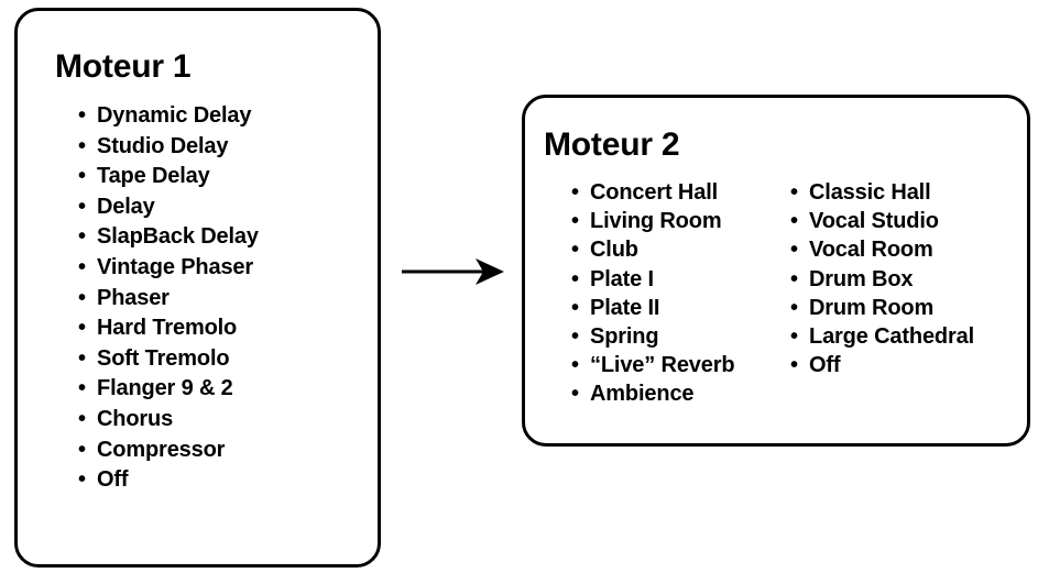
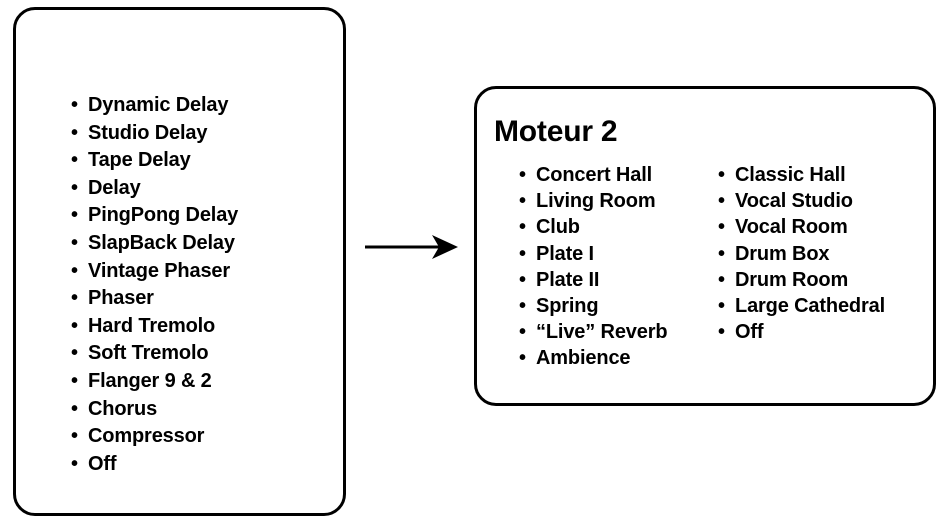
- Moteur 1
  Dynamic Delay
  Studio Delay
  Tape Delay
  Delay
+ PingPong Delay
  SlapBack Delay
  Vintage Phaser
  Phaser
  Hard Tremolo
  Soft Tremolo
  Flanger 9 & 2
  Chorus
  Compressor
  Off
  Moteur 2
  Concert Hall
  Living Room
  Club
  Plate I
  Plate II
  Spring
  “Live” Reverb
  Ambience
  Classic Hall
  Vocal Studio
  Vocal Room
  Drum Box
  Drum Room
  Large Cathedral
  Off
